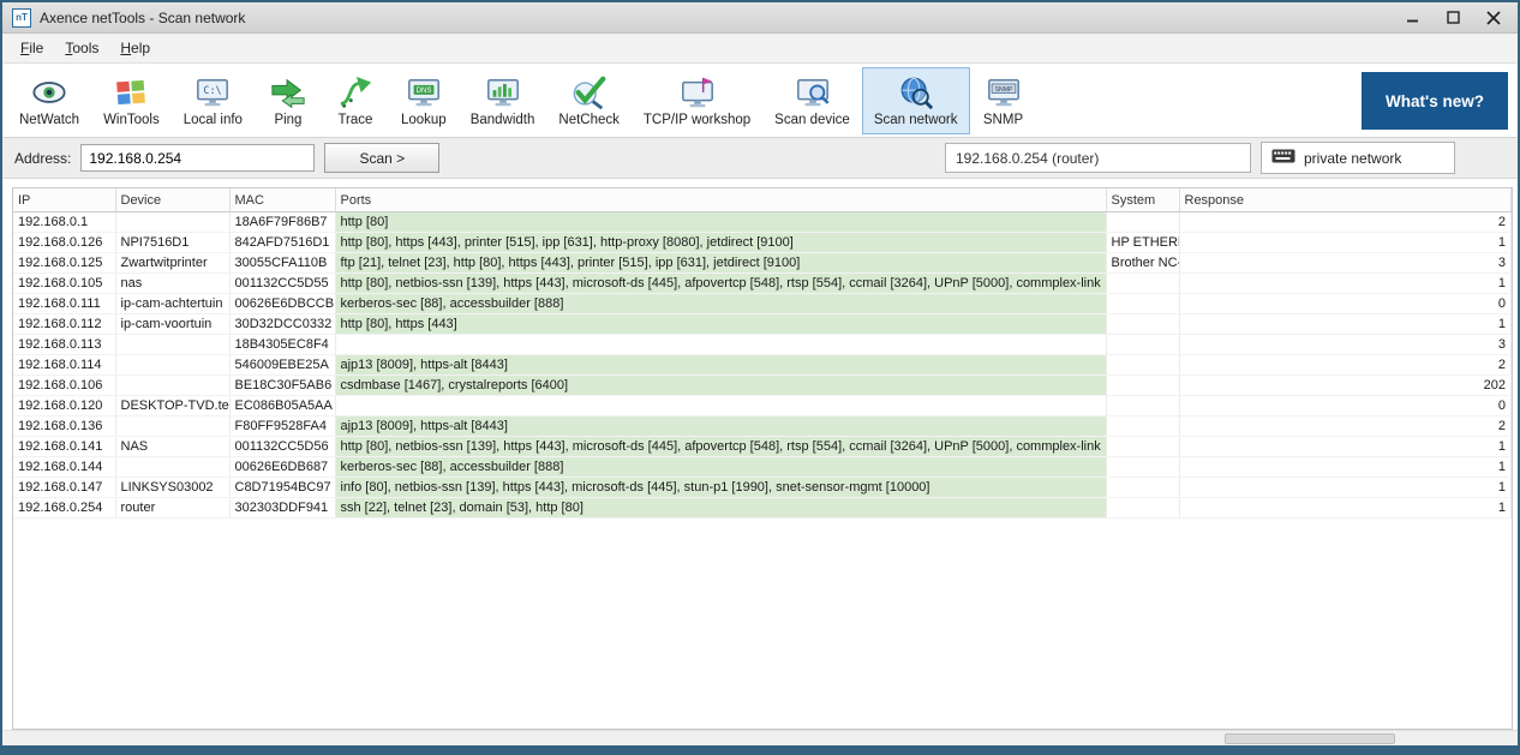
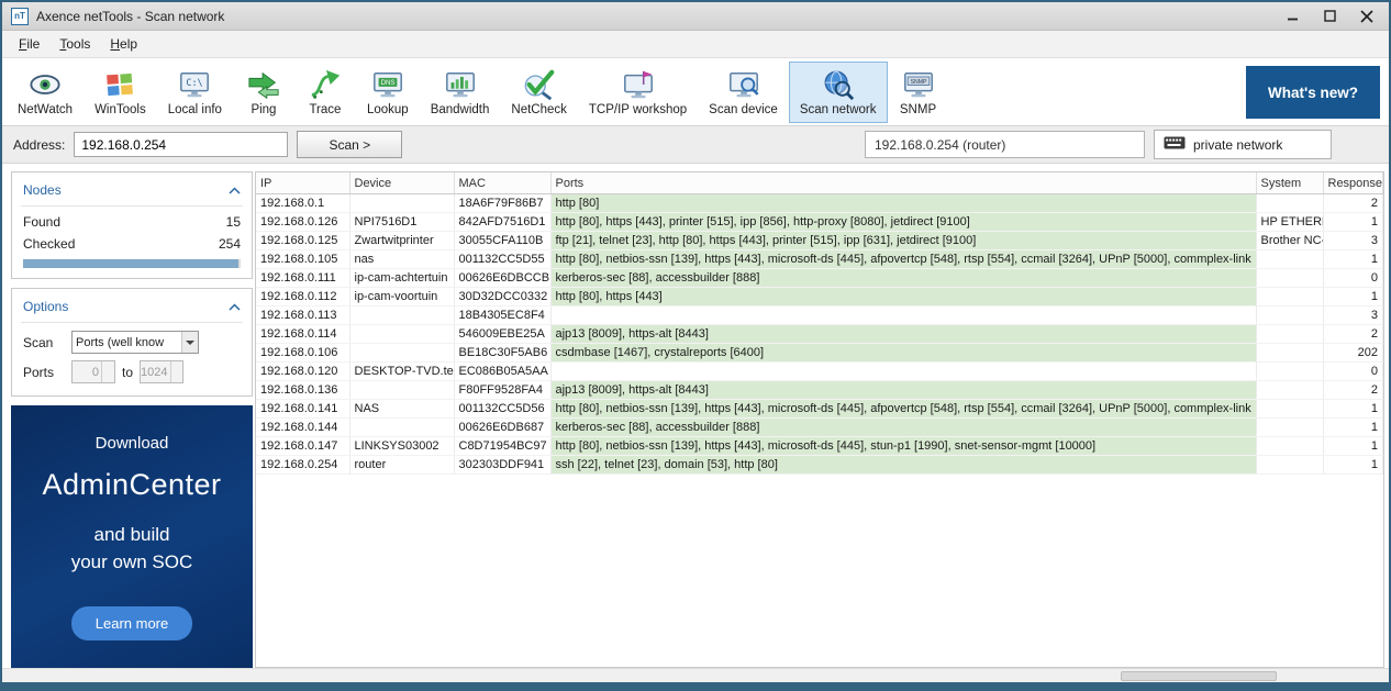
  nT
  Axence netTools - Scan network
  File
  Tools
  Help
  NetWatch
  WinTools
  C:\
  Local info
  Ping
  Trace
  Lookup
  Bandwidth
  NetCheck
  TCP/IP workshop
  Scan device
  Scan network
  SNMP
  What's new?
  Address:
  192.168.0.254
  Scan >
  192.168.0.254 (router)
  private network
+ Nodes
+ Found
+ 15
+ Checked
+ 254
+ Options
+ Scan
+ Ports (well know
+ Ports
+ 0
+ to
+ 1024
+ Download
+ AdminCenter
+ and build
+ your own SOC
+ Learn more
  IP	Device	MAC	Ports	System	Response
  192.168.0.1		18A6F79F86B7	http [80]		2
- 192.168.0.126	NPI7516D1	842AFD7516D1	http [80], https [443], printer [515], ipp [631], http-proxy [8080], jetdirect [9100]	HP ETHER	1
+ 192.168.0.126	NPI7516D1	842AFD7516D1	http [80], https [443], printer [515], ipp [856], http-proxy [8080], jetdirect [9100]	HP ETHER	1
  192.168.0.125	Zwartwitprinter	30055CFA110B	ftp [21], telnet [23], http [80], https [443], printer [515], ipp [631], jetdirect [9100]	Brother NC	3
  192.168.0.105	nas	001132CC5D55	http [80], netbios-ssn [139], https [443], microsoft-ds [445], afpovertcp [548], rtsp [554], ccmail [3264], UPnP [5000], commplex-link		1
  192.168.0.111	ip-cam-achtertuin	00626E6DBCCB	kerberos-sec [88], accessbuilder [888]		0
  192.168.0.112	ip-cam-voortuin	30D32DCC0332	http [80], https [443]		1
  192.168.0.113		18B4305EC8F4			3
  192.168.0.114		546009EBE25A	ajp13 [8009], https-alt [8443]		2
  192.168.0.106		BE18C30F5AB6	csdmbase [1467], crystalreports [6400]		202
  192.168.0.120	DESKTOP-TVD.te	EC086B05A5AA			0
  192.168.0.136		F80FF9528FA4	ajp13 [8009], https-alt [8443]		2
  192.168.0.141	NAS	001132CC5D56	http [80], netbios-ssn [139], https [443], microsoft-ds [445], afpovertcp [548], rtsp [554], ccmail [3264], UPnP [5000], commplex-link		1
  192.168.0.144		00626E6DB687	kerberos-sec [88], accessbuilder [888]		1
- 192.168.0.147	LINKSYS03002	C8D71954BC97	info [80], netbios-ssn [139], https [443], microsoft-ds [445], stun-p1 [1990], snet-sensor-mgmt [10000]		1
+ 192.168.0.147	LINKSYS03002	C8D71954BC97	http [80], netbios-ssn [139], https [443], microsoft-ds [445], stun-p1 [1990], snet-sensor-mgmt [10000]		1
  192.168.0.254	router	302303DDF941	ssh [22], telnet [23], domain [53], http [80]		1
